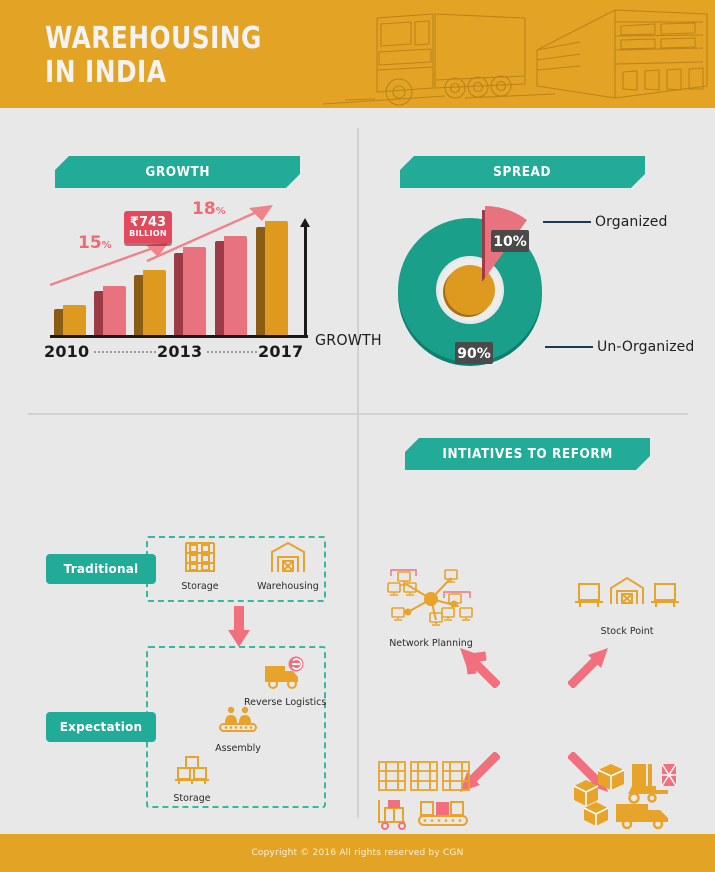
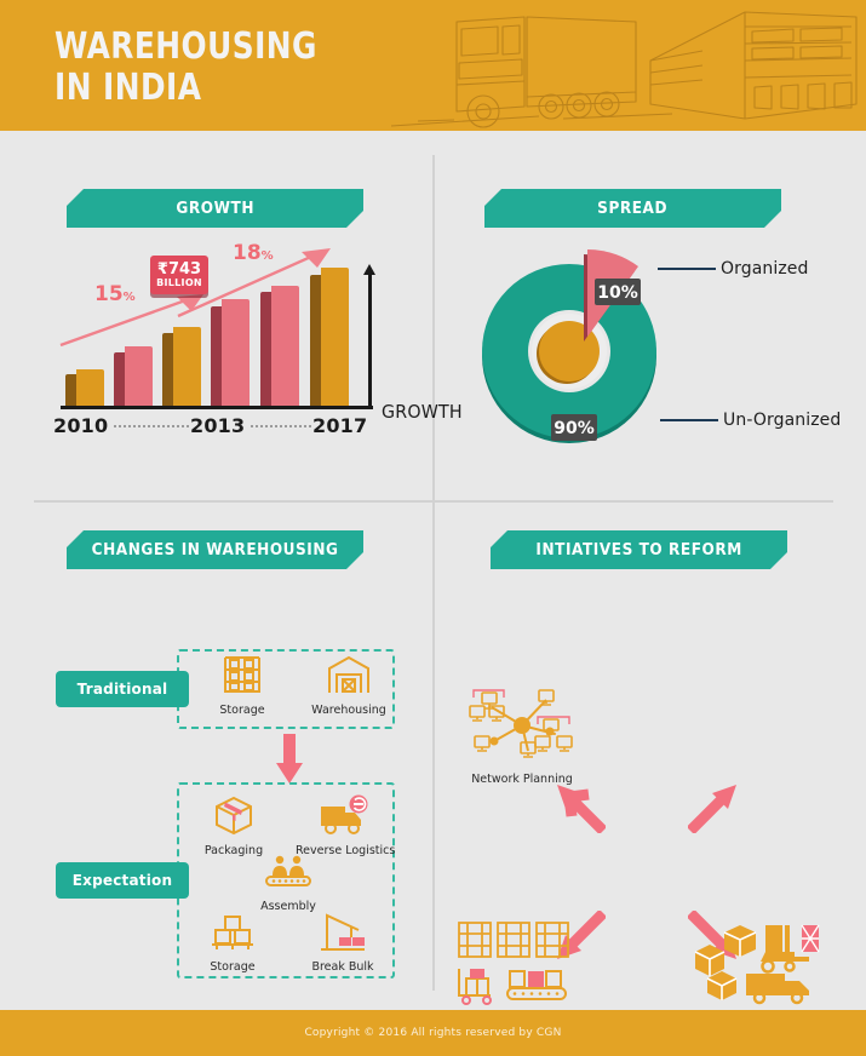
  WAREHOUSING
  IN INDIA
  GROWTH
  15%
  18%
  ₹743
  BILLION
  GROWTH
  2010
  2013
  2017
  SPREAD
  10%
  90%
  Organized
  Un-Organized
+ CHANGES IN WAREHOUSING
  Traditional
  Storage
  Warehousing
  Expectation
+ Packaging
  Reverse Logistics
  Assembly
  Storage
+ Break Bulk
  INTIATIVES TO REFORM
  Network Planning
- Stock Point
  Copyright © 2016 All rights reserved by CGN
